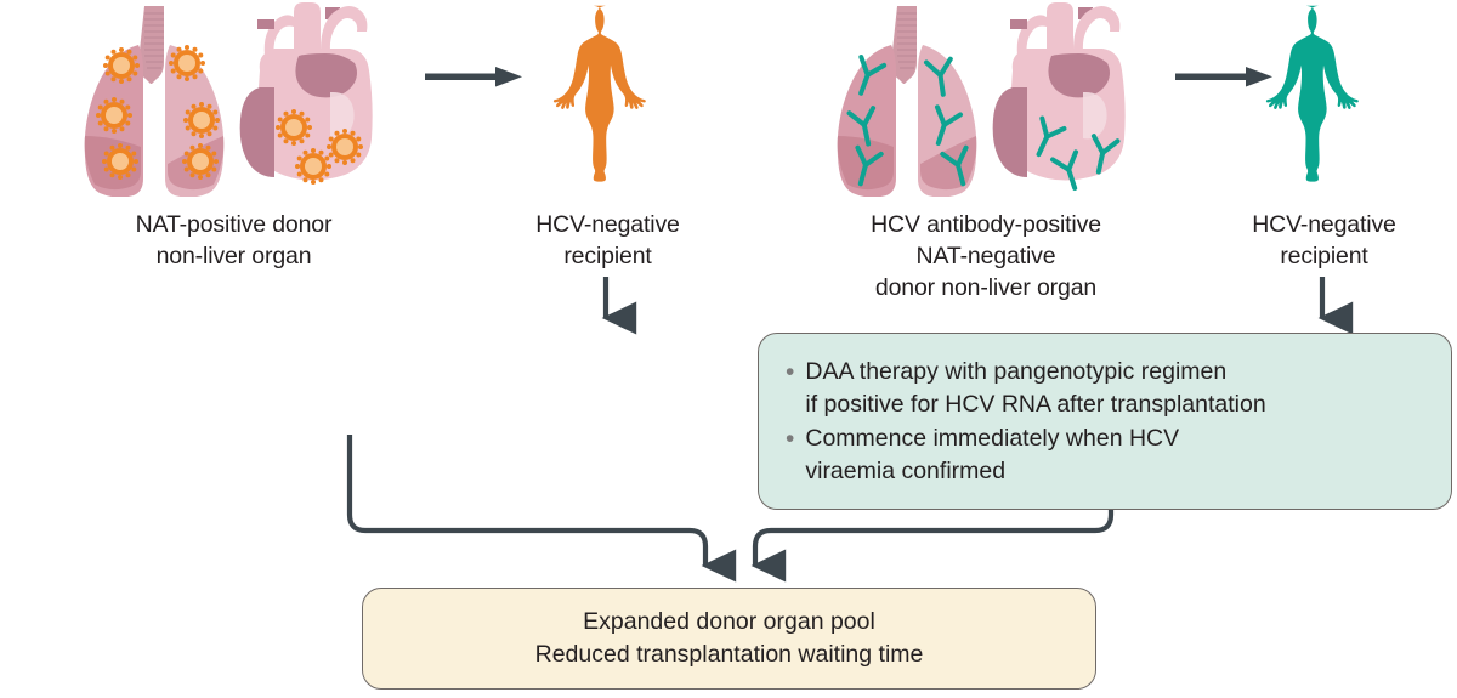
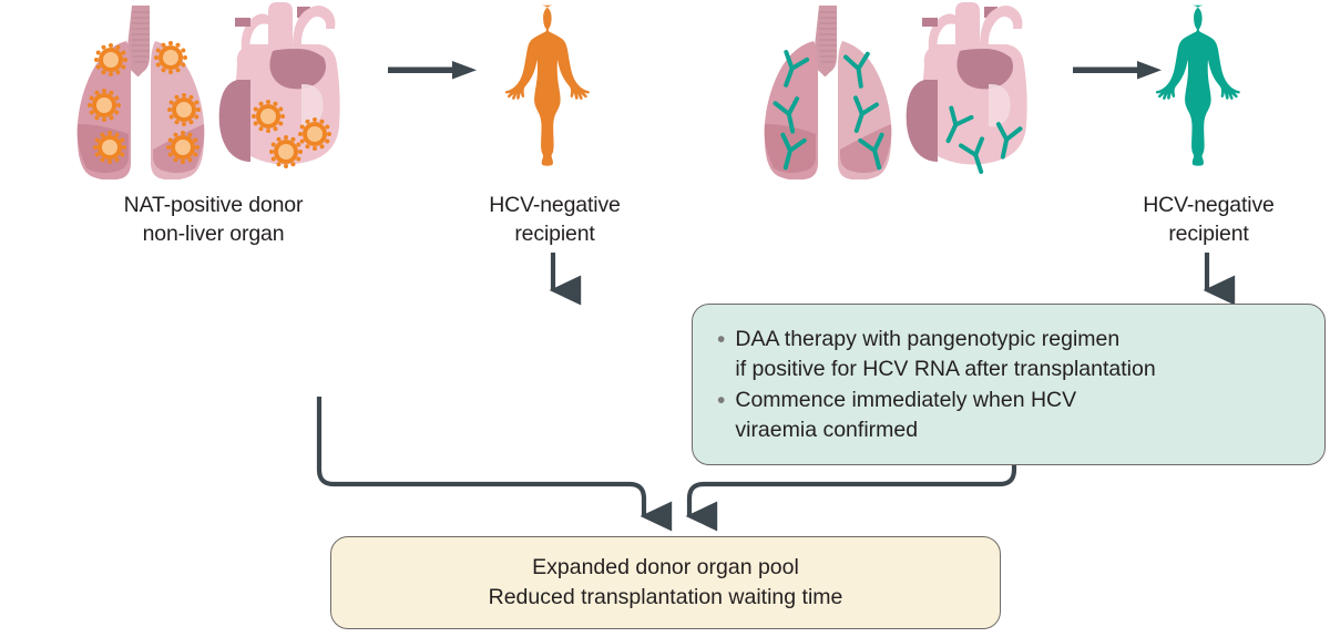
  NAT-positive donor
  non-liver organ
  HCV-negative
  recipient
- HCV antibody-positive
- NAT-negative
- donor non-liver organ
  HCV-negative
  recipient
  •
  DAA therapy with pangenotypic regimen
  if positive for HCV RNA after transplantation
  •
  Commence immediately when HCV
  viraemia confirmed
  Expanded donor organ pool
  Reduced transplantation waiting time
